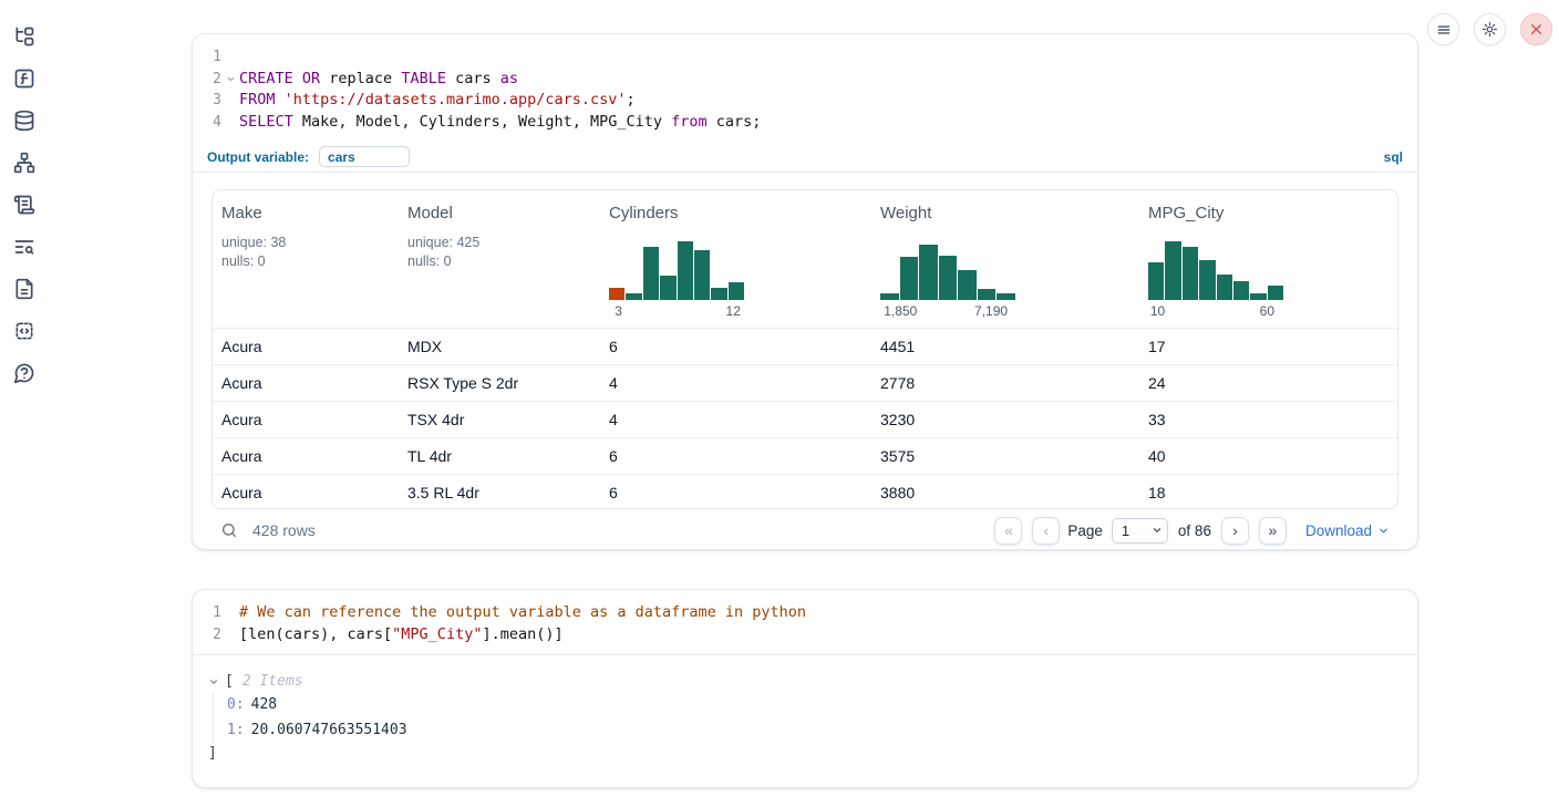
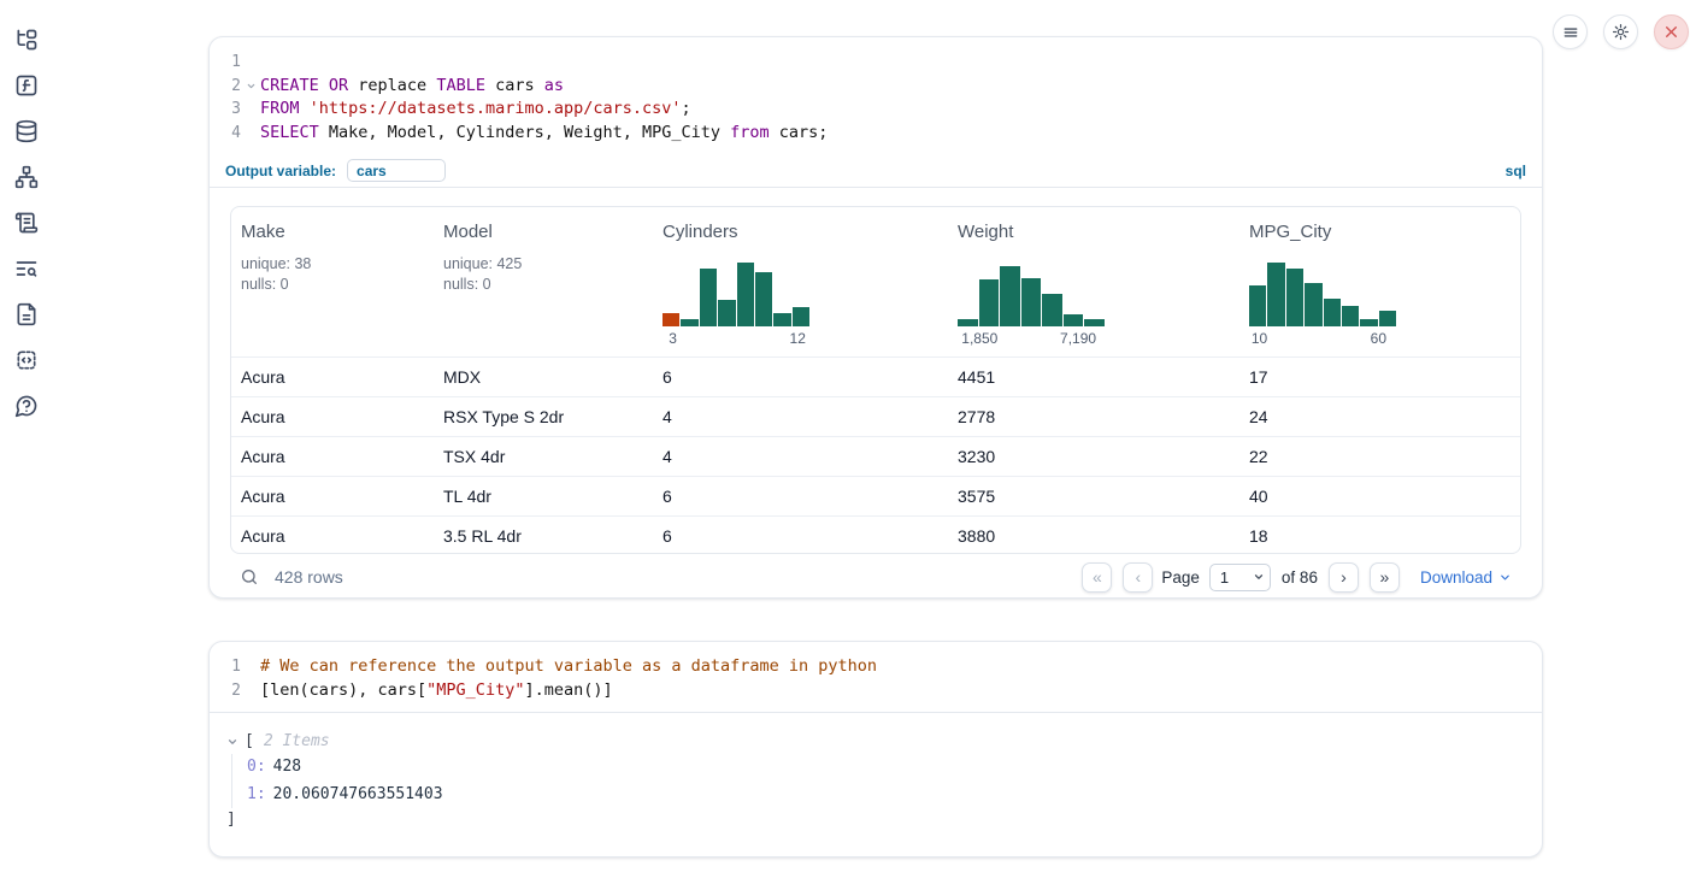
  1
  2
  CREATE OR replace TABLE cars as
  3
  FROM 'https://datasets.marimo.app/cars.csv';
  4
  SELECT Make, Model, Cylinders, Weight, MPG_City from cars;
  Output variable:
  cars
  sql
  Make
  unique: 38
  nulls: 0
  Model
  unique: 425
  nulls: 0
  Cylinders
  3
  12
  Weight
  1,850
  7,190
  MPG_City
  10
  60
  Acura
  MDX
  6
  4451
  17
  Acura
  RSX Type S 2dr
  4
  2778
  24
  Acura
  TSX 4dr
  4
  3230
- 33
+ 22
  Acura
  TL 4dr
  6
  3575
  40
  Acura
  3.5 RL 4dr
  6
  3880
  18
  428 rows
  «
  ‹
  Page
  1
  of 86
  ›
  »
  Download
  1
  # We can reference the output variable as a dataframe in python
  2
  [len(cars), cars["MPG_City"].mean()]
  [
  2 Items
  0: 428
  1: 20.060747663551403
  ]
